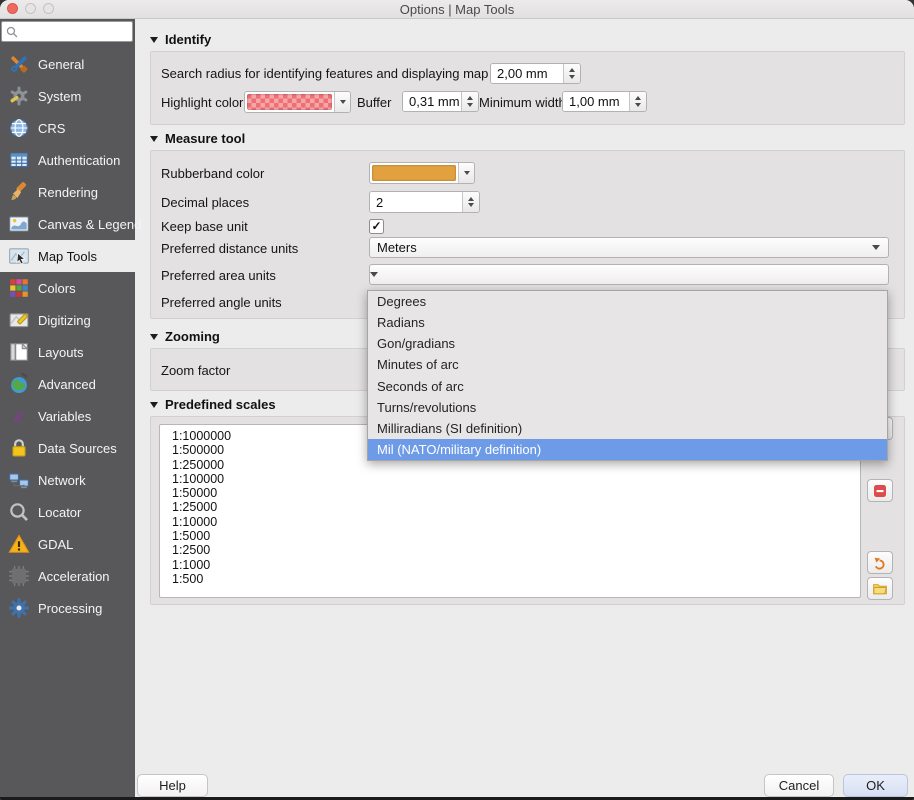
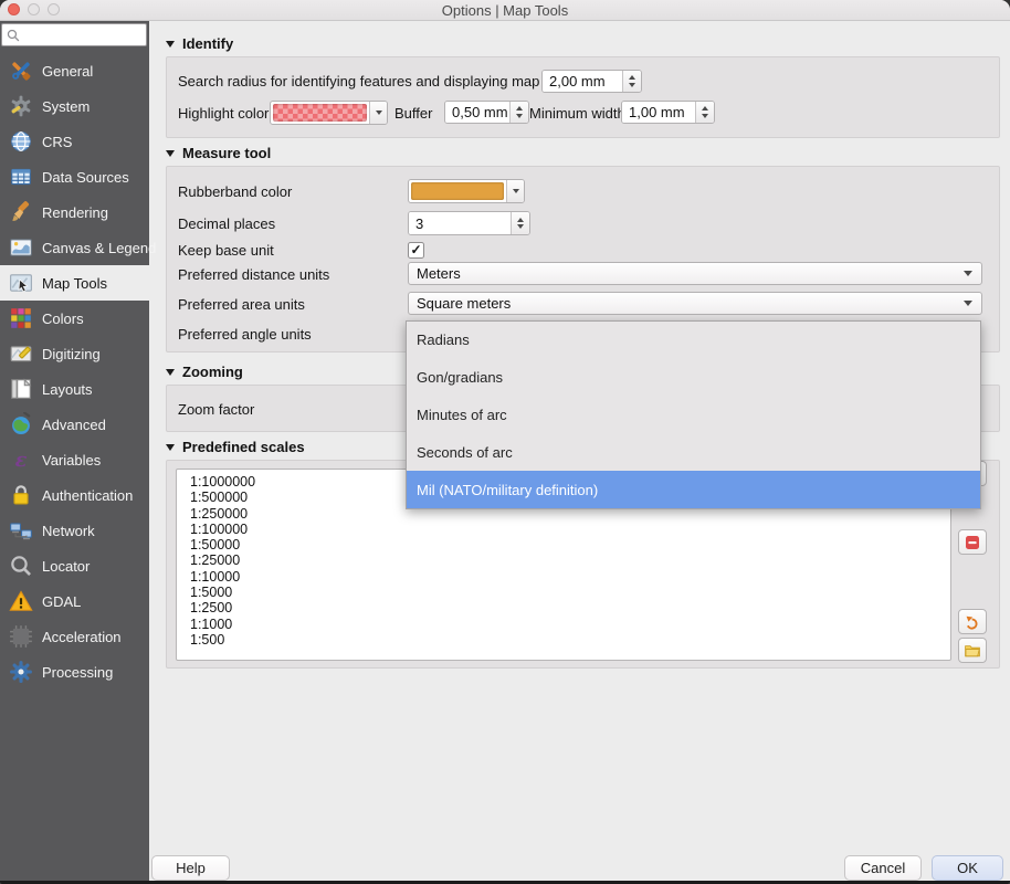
  Options | Map Tools
  General
  System
  CRS
- Authentication
+ Data Sources
  Rendering
  Canvas & Legend
  Map Tools
  Colors
  Digitizing
  Layouts
  Advanced
  ε
  Variables
- Data Sources
+ Authentication
  Network
  Locator
  GDAL
  Acceleration
  Processing
  Identify
  Search radius for identifying features and displaying map
  2,00 mm
  Highlight color
  Buffer
- 0,31 mm
+ 0,50 mm
  Minimum widt
  1,00 mm
  Measure tool
  Rubberband color
  Decimal places
- 2
+ 3
  Keep base unit
  ✓
  Preferred distance units
  Meters
  Preferred area units
+ Square meters
  Preferred angle units
  Zooming
  Zoom factor
  Predefined scales
  1:1000000
  1:500000
  1:250000
  1:100000
  1:50000
  1:25000
  1:10000
  1:5000
  1:2500
  1:1000
  1:500
- Degrees
  Radians
  Gon/gradians
  Minutes of arc
  Seconds of arc
- Turns/revolutions
- Milliradians (SI definition)
  Mil (NATO/military definition)
  Help
  Cancel
  OK
